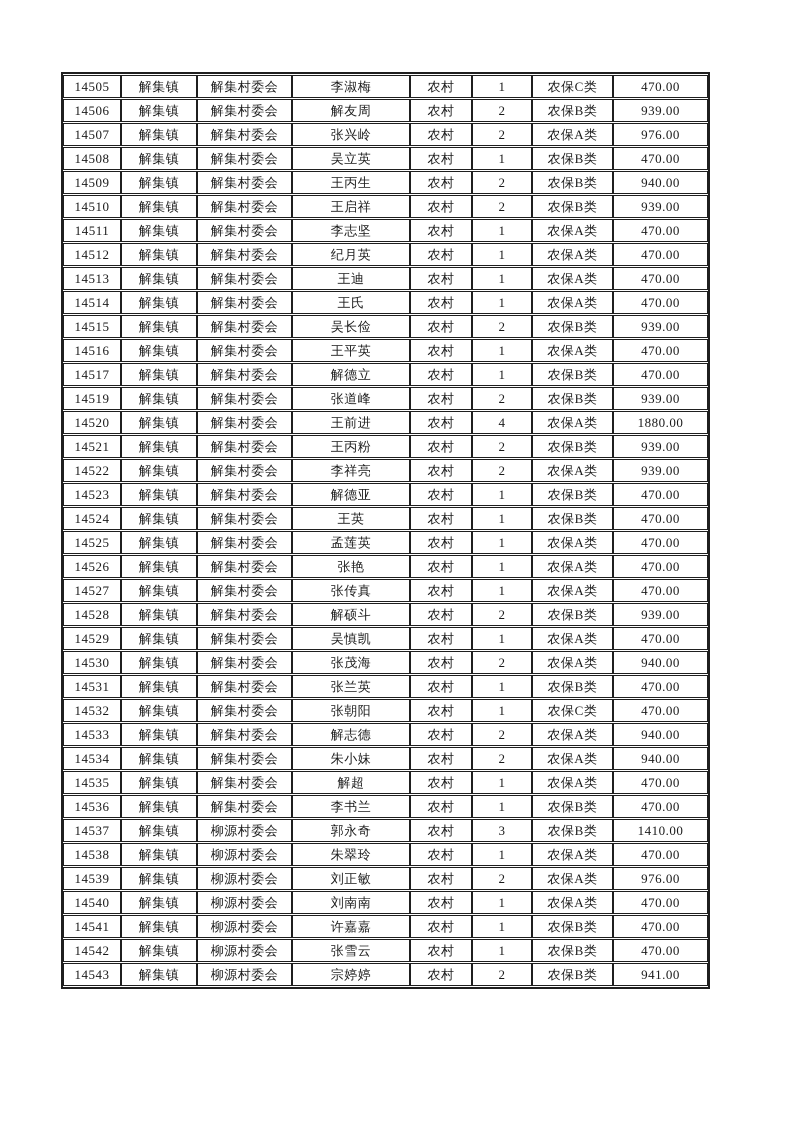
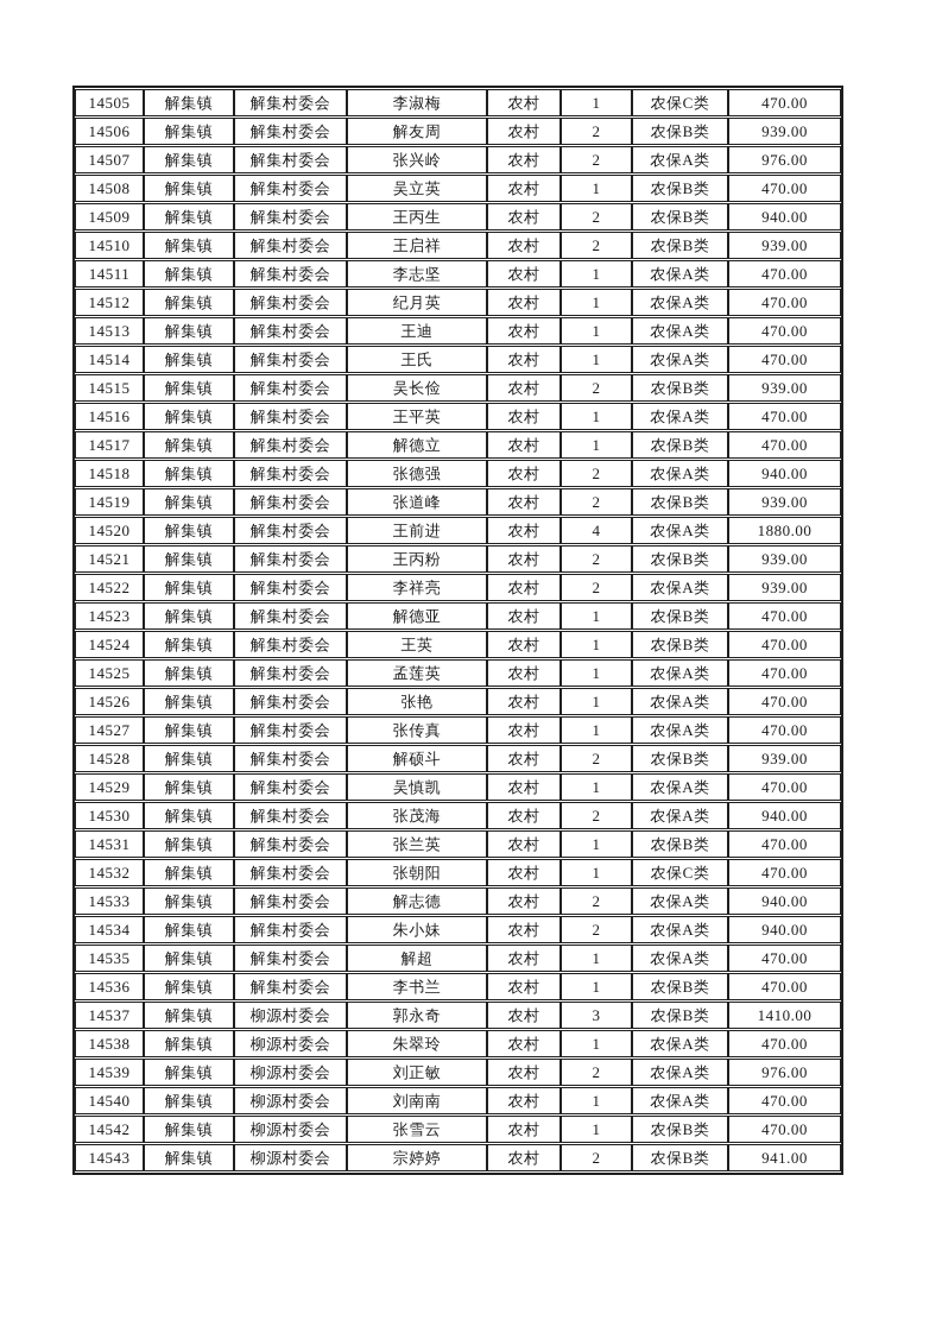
  14505	解集镇	解集村委会	李淑梅	农村	1	农保C类	470.00
  14506	解集镇	解集村委会	解友周	农村	2	农保B类	939.00
  14507	解集镇	解集村委会	张兴岭	农村	2	农保A类	976.00
  14508	解集镇	解集村委会	吴立英	农村	1	农保B类	470.00
  14509	解集镇	解集村委会	王丙生	农村	2	农保B类	940.00
  14510	解集镇	解集村委会	王启祥	农村	2	农保B类	939.00
  14511	解集镇	解集村委会	李志坚	农村	1	农保A类	470.00
  14512	解集镇	解集村委会	纪月英	农村	1	农保A类	470.00
  14513	解集镇	解集村委会	王迪	农村	1	农保A类	470.00
  14514	解集镇	解集村委会	王氏	农村	1	农保A类	470.00
  14515	解集镇	解集村委会	吴长俭	农村	2	农保B类	939.00
  14516	解集镇	解集村委会	王平英	农村	1	农保A类	470.00
  14517	解集镇	解集村委会	解德立	农村	1	农保B类	470.00
+ 14518	解集镇	解集村委会	张德强	农村	2	农保A类	940.00
  14519	解集镇	解集村委会	张道峰	农村	2	农保B类	939.00
  14520	解集镇	解集村委会	王前进	农村	4	农保A类	1880.00
  14521	解集镇	解集村委会	王丙粉	农村	2	农保B类	939.00
  14522	解集镇	解集村委会	李祥亮	农村	2	农保A类	939.00
  14523	解集镇	解集村委会	解德亚	农村	1	农保B类	470.00
  14524	解集镇	解集村委会	王英	农村	1	农保B类	470.00
  14525	解集镇	解集村委会	孟莲英	农村	1	农保A类	470.00
  14526	解集镇	解集村委会	张艳	农村	1	农保A类	470.00
  14527	解集镇	解集村委会	张传真	农村	1	农保A类	470.00
  14528	解集镇	解集村委会	解硕斗	农村	2	农保B类	939.00
  14529	解集镇	解集村委会	吴慎凯	农村	1	农保A类	470.00
  14530	解集镇	解集村委会	张茂海	农村	2	农保A类	940.00
  14531	解集镇	解集村委会	张兰英	农村	1	农保B类	470.00
  14532	解集镇	解集村委会	张朝阳	农村	1	农保C类	470.00
  14533	解集镇	解集村委会	解志德	农村	2	农保A类	940.00
  14534	解集镇	解集村委会	朱小妹	农村	2	农保A类	940.00
  14535	解集镇	解集村委会	解超	农村	1	农保A类	470.00
  14536	解集镇	解集村委会	李书兰	农村	1	农保B类	470.00
  14537	解集镇	柳源村委会	郭永奇	农村	3	农保B类	1410.00
  14538	解集镇	柳源村委会	朱翠玲	农村	1	农保A类	470.00
  14539	解集镇	柳源村委会	刘正敏	农村	2	农保A类	976.00
  14540	解集镇	柳源村委会	刘南南	农村	1	农保A类	470.00
- 14541	解集镇	柳源村委会	许嘉嘉	农村	1	农保B类	470.00
  14542	解集镇	柳源村委会	张雪云	农村	1	农保B类	470.00
  14543	解集镇	柳源村委会	宗婷婷	农村	2	农保B类	941.00
